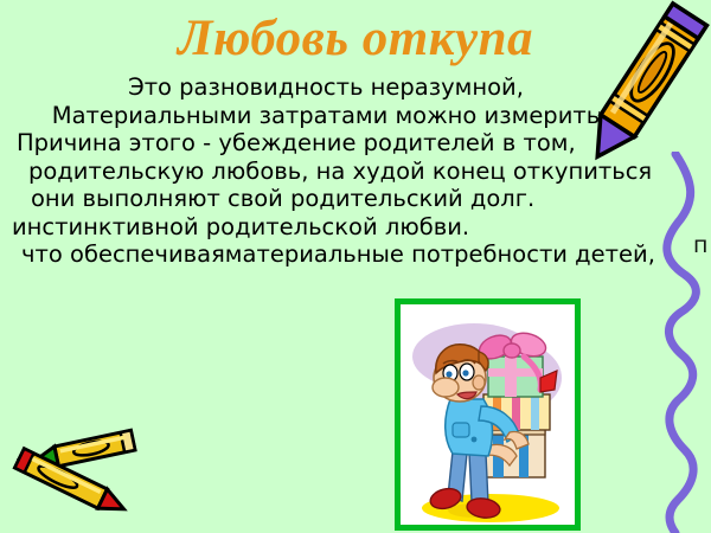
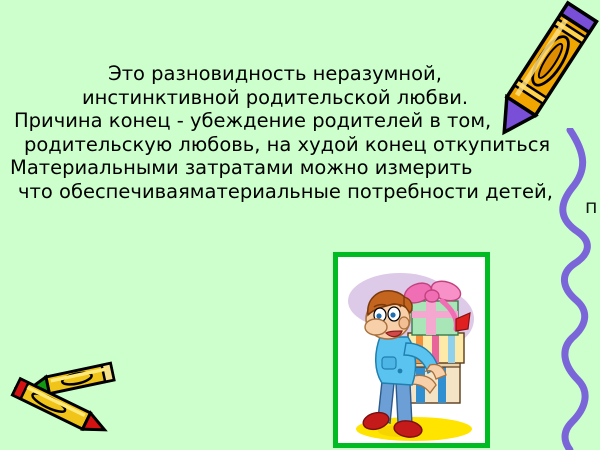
- Любовь откупа
  Это разновидность неразумной,
- Материальными затратами можно измерить
+ инстинктивной родительской любви.
- Причина этого - убеждение родителей в том,
+ Причина конец - убеждение родителей в том,
  родительскую любовь, на худой конец откупиться
- они выполняют свой родительский долг.
- инстинктивной родительской любви.
+ Материальными затратами можно измерить
  что обеспечиваяматериальные потребности детей,
  п
